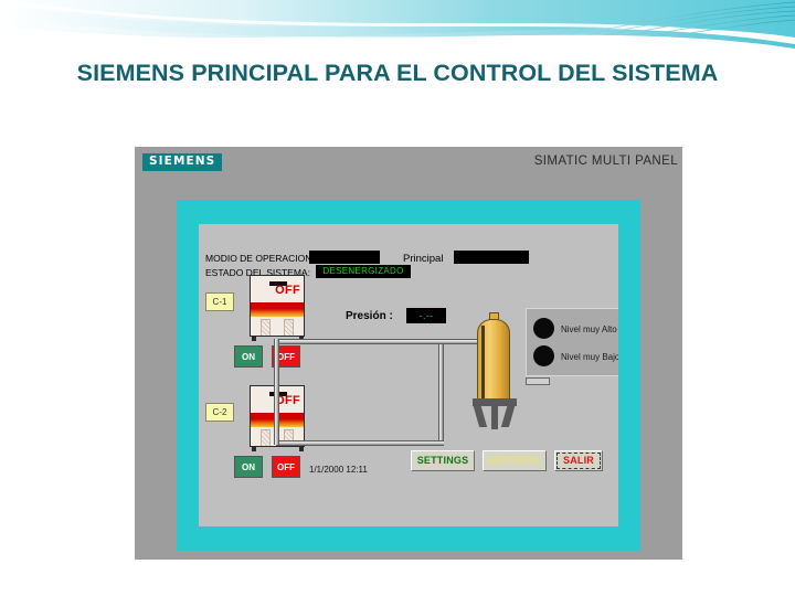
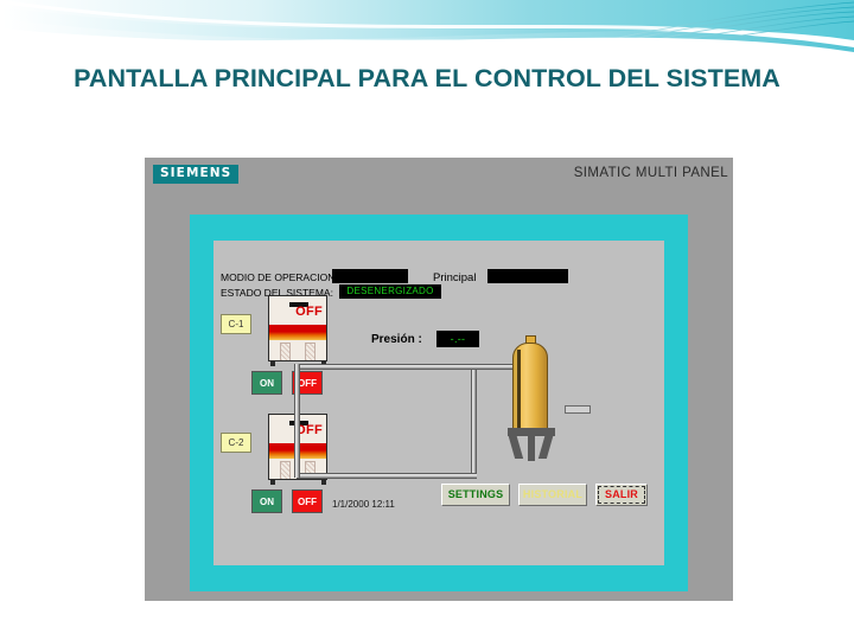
- SIEMENS PRINCIPAL PARA EL CONTROL DEL SISTEMA
+ PANTALLA PRINCIPAL PARA EL CONTROL DEL SISTEMA
  SIEMENS
  SIMATIC MULTI PANEL
  MODIO DE OPERACIO
  Principal
  ESTADO DEL SISTEMA:
  DESENERGIZADO
  C-1
  OFF
  ON
  OFF
  C-2
  OFF
  ON
  OFF
  Presión :
  -.--
- Nivel muy Alto
- Nivel muy Bajo
  1/1/2000 12:11
  SETTINGS
  HISTORIAL
  SALIR
